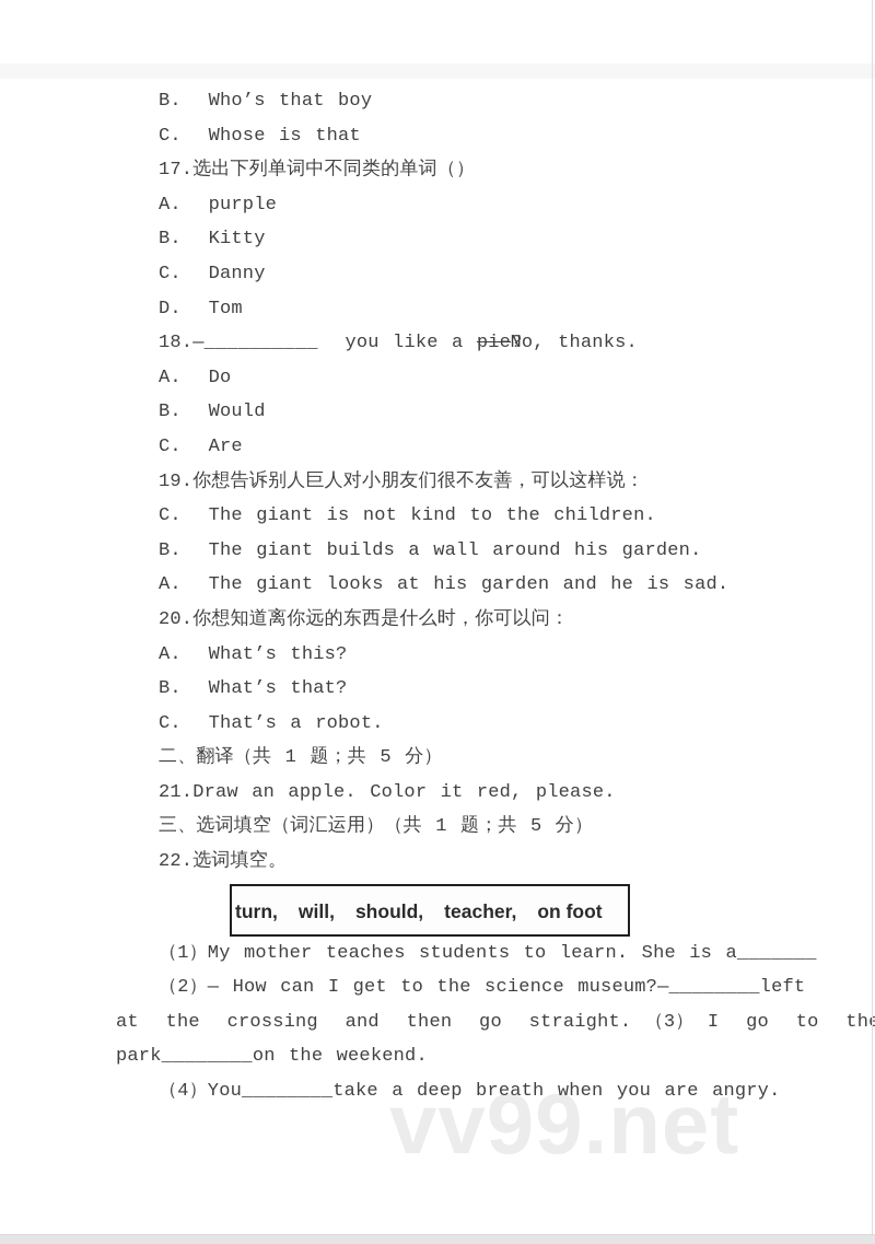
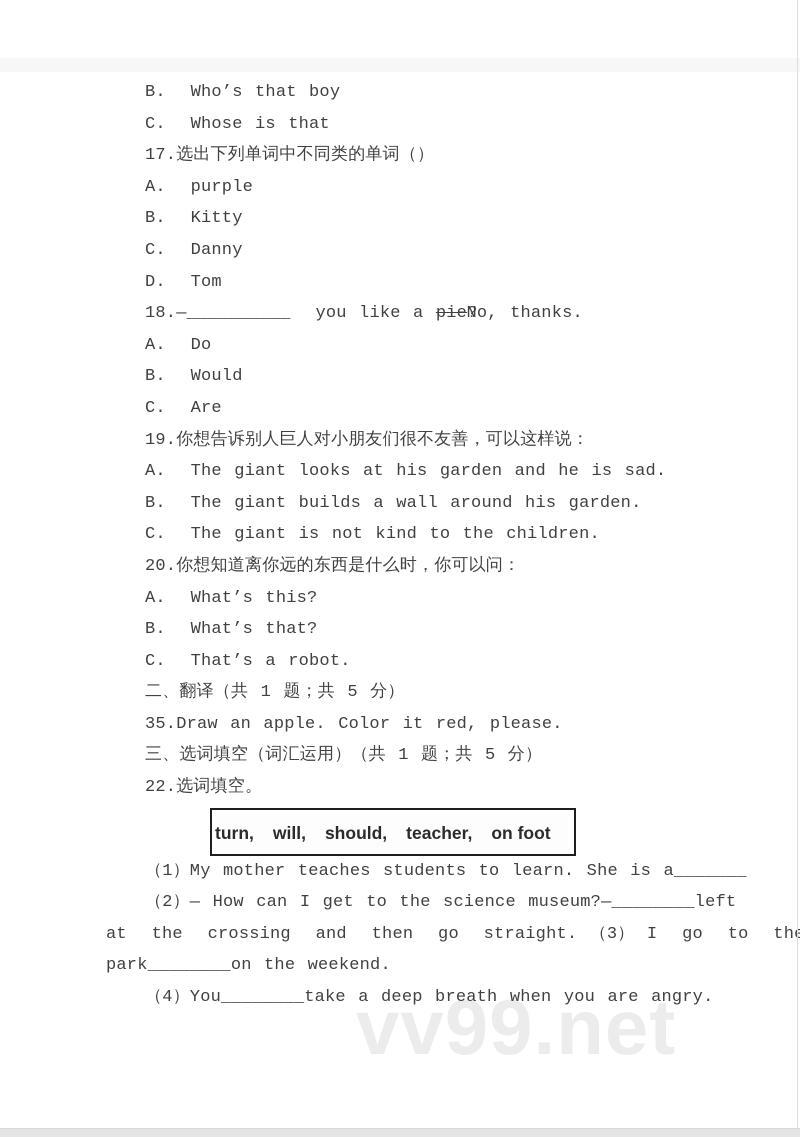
  vv99.net
  B. Who’s that boy
  C. Whose is that
  17.选出下列单词中不同类的单词（）
  A. purple
  B. Kitty
  C. Danny
  D. Tom
  18.—__________ you like a pie?No, thanks.
  A. Do
  B. Would
  C. Are
  19.你想告诉别人巨人对小朋友们很不友善，可以这样说：
- C. The giant is not kind to the children.
+ A. The giant looks at his garden and he is sad.
  B. The giant builds a wall around his garden.
- A. The giant looks at his garden and he is sad.
+ C. The giant is not kind to the children.
  20.你想知道离你远的东西是什么时，你可以问：
  A. What’s this?
  B. What’s that?
  C. That’s a robot.
  二、翻译（共 1 题；共 5 分）
- 21.Draw an apple. Color it red, please.
+ 35.Draw an apple. Color it red, please.
  三、选词填空（词汇运用）（共 1 题；共 5 分）
  22.选词填空。
  turn,
  will,
  should,
  teacher,
  on foot
  （1）My mother teaches students to learn. She is a_______
  （2）— How can I get to the science museum?—________left
  at the crossing and then go straight. （3） I go to the
  park________on the weekend.
  （4）You________take a deep breath when you are angry.
